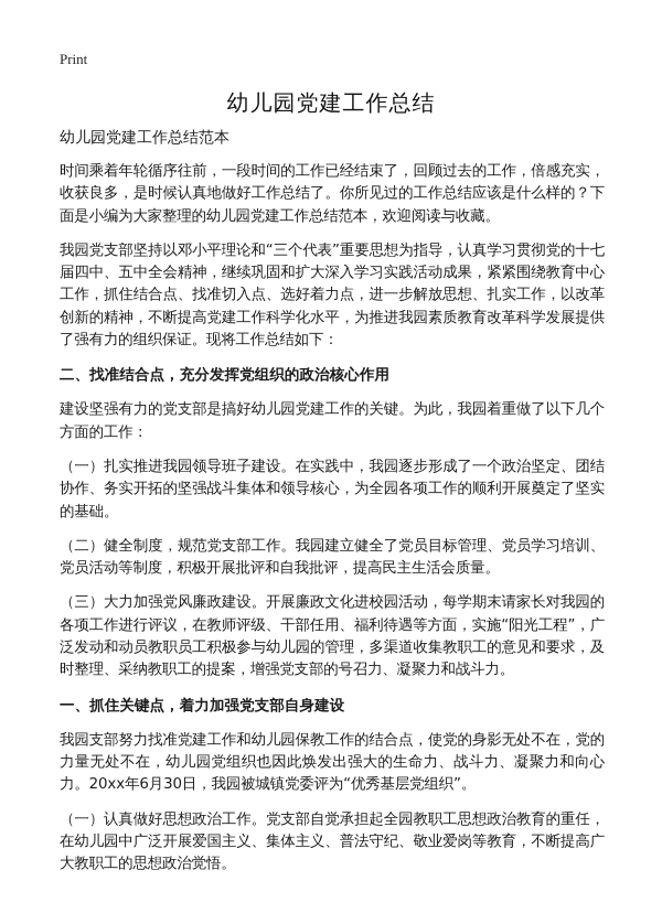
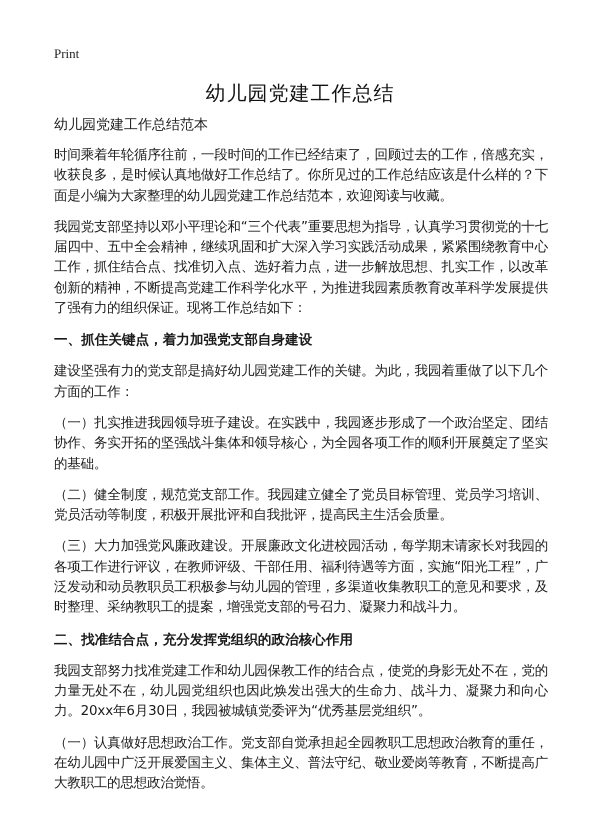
  Print
  幼儿园党建工作总结
  幼儿园党建工作总结范本
  时间乘着年轮循序往前，一段时间的工作已经结束了，回顾过去的工作，倍感充实，收获良多，是时候认真地做好工作总结了。你所见过的工作总结应该是什么样的？下面是小编为大家整理的幼儿园党建工作总结范本，欢迎阅读与收藏。
  我园党支部坚持以邓小平理论和“三个代表”重要思想为指导，认真学习贯彻党的十七届四中、五中全会精神，继续巩固和扩大深入学习实践活动成果，紧紧围绕教育中心工作，抓住结合点、找准切入点、选好着力点，进一步解放思想、扎实工作，以改革创新的精神，不断提高党建工作科学化水平，为推进我园素质教育改革科学发展提供了强有力的组织保证。现将工作总结如下：
- 二、找准结合点，充分发挥党组织的政治核心作用
+ 一、抓住关键点，着力加强党支部自身建设
  建设坚强有力的党支部是搞好幼儿园党建工作的关键。为此，我园着重做了以下几个方面的工作：
  （一）扎实推进我园领导班子建设。在实践中，我园逐步形成了一个政治坚定、团结协作、务实开拓的坚强战斗集体和领导核心，为全园各项工作的顺利开展奠定了坚实的基础。
  （二）健全制度，规范党支部工作。我园建立健全了党员目标管理、党员学习培训、党员活动等制度，积极开展批评和自我批评，提高民主生活会质量。
  （三）大力加强党风廉政建设。开展廉政文化进校园活动，每学期末请家长对我园的各项工作进行评议，在教师评级、干部任用、福利待遇等方面，实施“阳光工程”，广泛发动和动员教职员工积极参与幼儿园的管理，多渠道收集教职工的意见和要求，及时整理、采纳教职工的提案，增强党支部的号召力、凝聚力和战斗力。
- 一、抓住关键点，着力加强党支部自身建设
+ 二、找准结合点，充分发挥党组织的政治核心作用
  我园支部努力找准党建工作和幼儿园保教工作的结合点，使党的身影无处不在，党的力量无处不在，幼儿园党组织也因此焕发出强大的生命力、战斗力、凝聚力和向心力。20xx年6月30日，我园被城镇党委评为“优秀基层党组织”。
  （一）认真做好思想政治工作。党支部自觉承担起全园教职工思想政治教育的重任，在幼儿园中广泛开展爱国主义、集体主义、普法守纪、敬业爱岗等教育，不断提高广大教职工的思想政治觉悟。
